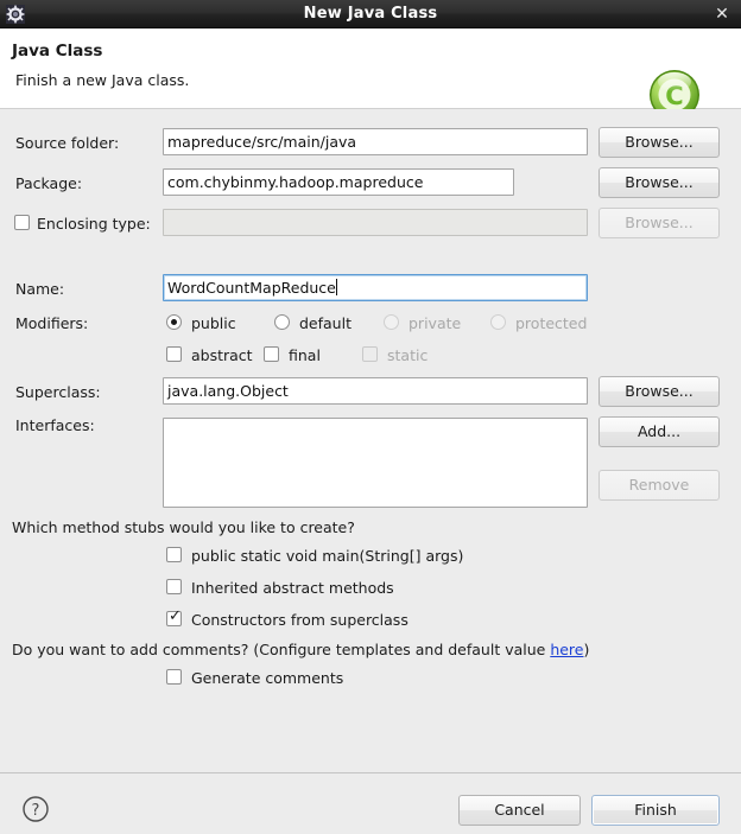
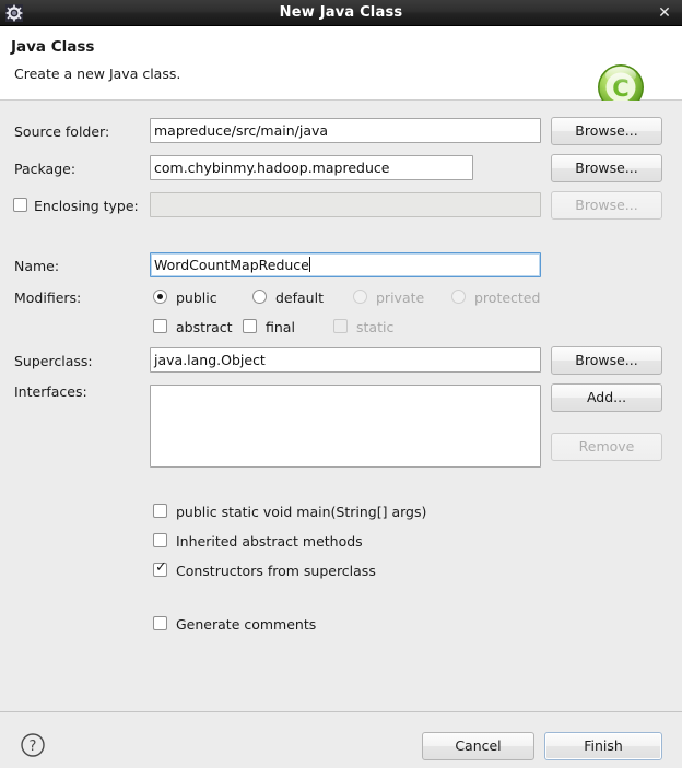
  New Java Class
  ✕
  Java Class
- Finish a new Java class.
+ Create a new Java class.
  C
  Source folder:
  mapreduce/src/main/java
  Browse...
  Package:
  com.chybinmy.hadoop.mapreduce
  Browse...
  Enclosing type:
  Browse...
  Name:
  WordCountMapReduce
  Modifiers:
  public
  default
  private
  protected
  abstract
  final
  static
  Superclass:
  java.lang.Object
  Browse...
  Interfaces:
  Add...
  Remove
- Which method stubs would you like to create?
  public static void main(String[] args)
  Inherited abstract methods
  ✓
  Constructors from superclass
- Do you want to add comments? (Configure templates and default value here)
  Generate comments
  ?
  Cancel
  Finish
